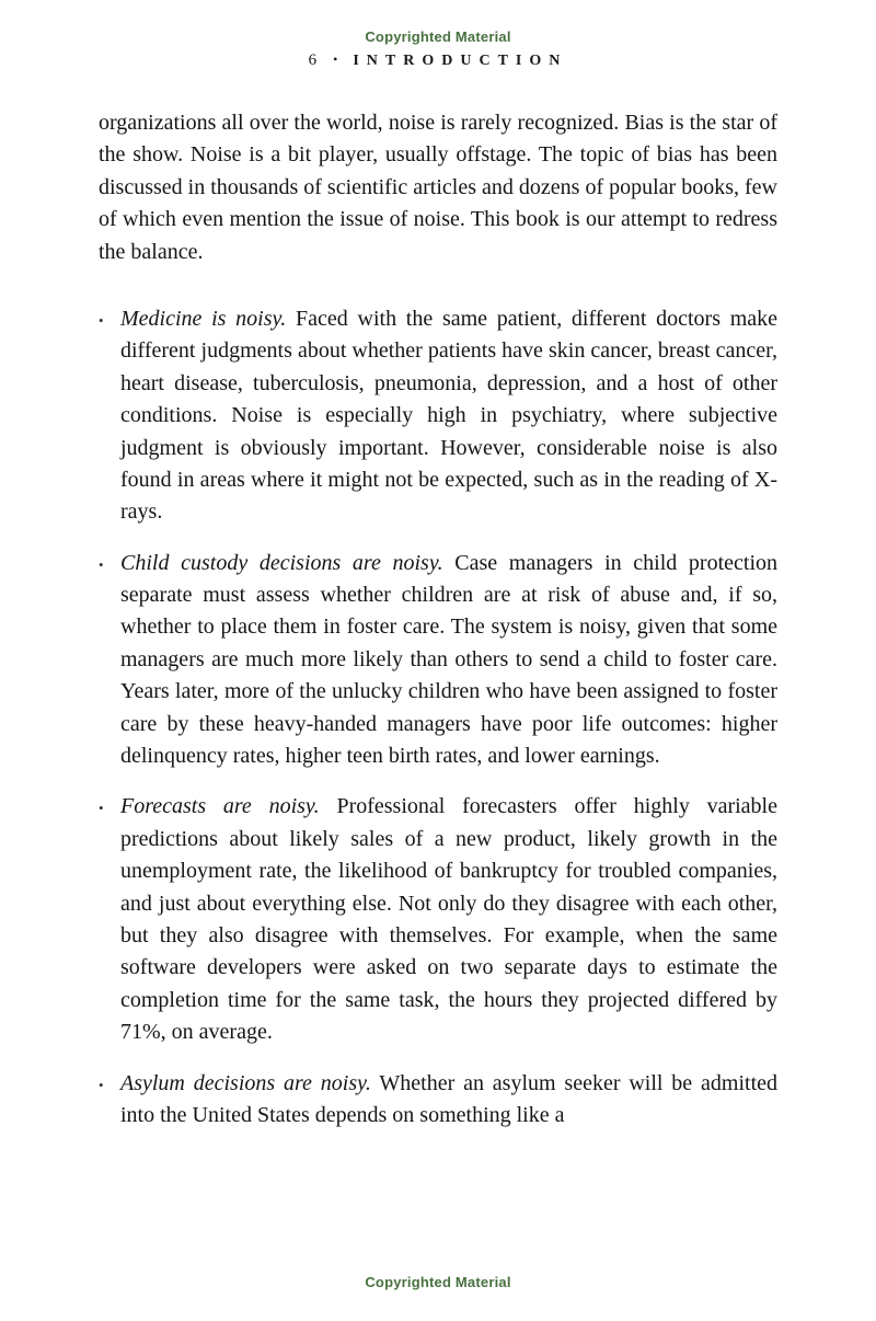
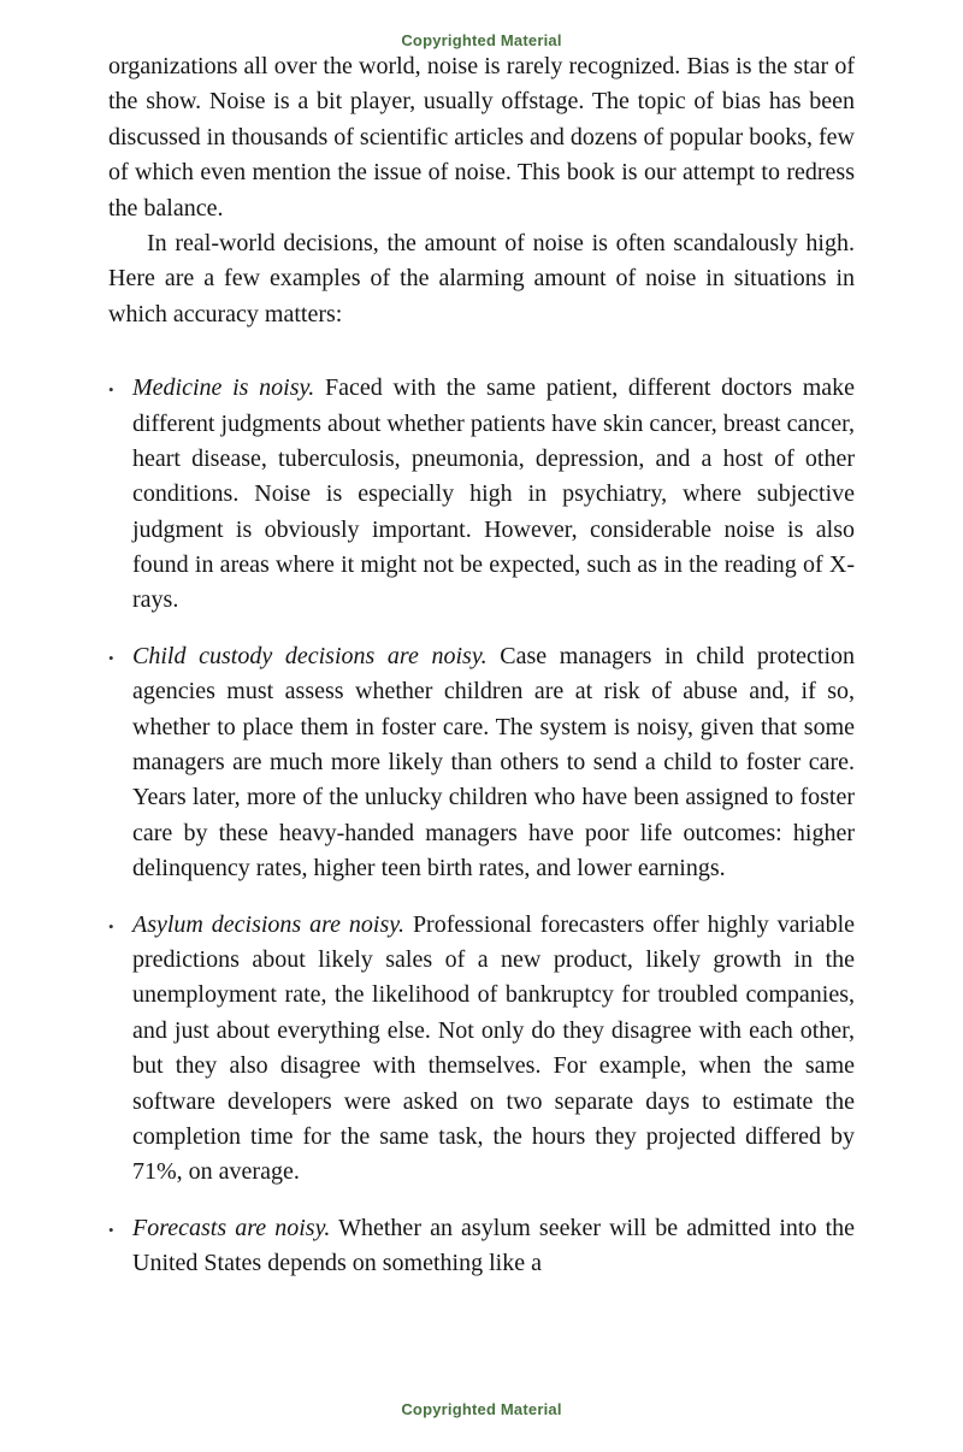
  Copyrighted Material
- 6 • INTRODUCTION
  organizations all over the world, noise is rarely recognized. Bias is the star of the show. Noise is a bit player, usually offstage. The topic of bias has been discussed in thousands of scientific articles and dozens of popular books, few of which even mention the issue of noise. This book is our attempt to redress the balance.
+ In real-world decisions, the amount of noise is often scandalously high. Here are a few examples of the alarming amount of noise in situations in which accuracy matters:
  •
  Medicine is noisy. Faced with the same patient, different doctors make different judgments about whether patients have skin cancer, breast cancer, heart disease, tuberculosis, pneumonia, depression, and a host of other conditions. Noise is especially high in psychiatry, where subjective judgment is obviously important. However, considerable noise is also found in areas where it might not be expected, such as in the reading of X-rays.
  •
- Child custody decisions are noisy. Case managers in child protection separate must assess whether children are at risk of abuse and, if so, whether to place them in foster care. The system is noisy, given that some managers are much more likely than others to send a child to foster care. Years later, more of the unlucky children who have been assigned to foster care by these heavy-handed managers have poor life outcomes: higher delinquency rates, higher teen birth rates, and lower earnings.
+ Child custody decisions are noisy. Case managers in child protection agencies must assess whether children are at risk of abuse and, if so, whether to place them in foster care. The system is noisy, given that some managers are much more likely than others to send a child to foster care. Years later, more of the unlucky children who have been assigned to foster care by these heavy-handed managers have poor life outcomes: higher delinquency rates, higher teen birth rates, and lower earnings.
  •
- Forecasts are noisy. Professional forecasters offer highly variable predictions about likely sales of a new product, likely growth in the unemployment rate, the likelihood of bankruptcy for troubled companies, and just about everything else. Not only do they disagree with each other, but they also disagree with themselves. For example, when the same software developers were asked on two separate days to estimate the completion time for the same task, the hours they projected differed by 71%, on average.
+ Asylum decisions are noisy. Professional forecasters offer highly variable predictions about likely sales of a new product, likely growth in the unemployment rate, the likelihood of bankruptcy for troubled companies, and just about everything else. Not only do they disagree with each other, but they also disagree with themselves. For example, when the same software developers were asked on two separate days to estimate the completion time for the same task, the hours they projected differed by 71%, on average.
  •
- Asylum decisions are noisy. Whether an asylum seeker will be admitted into the United States depends on something like a
+ Forecasts are noisy. Whether an asylum seeker will be admitted into the United States depends on something like a
  Copyrighted Material
